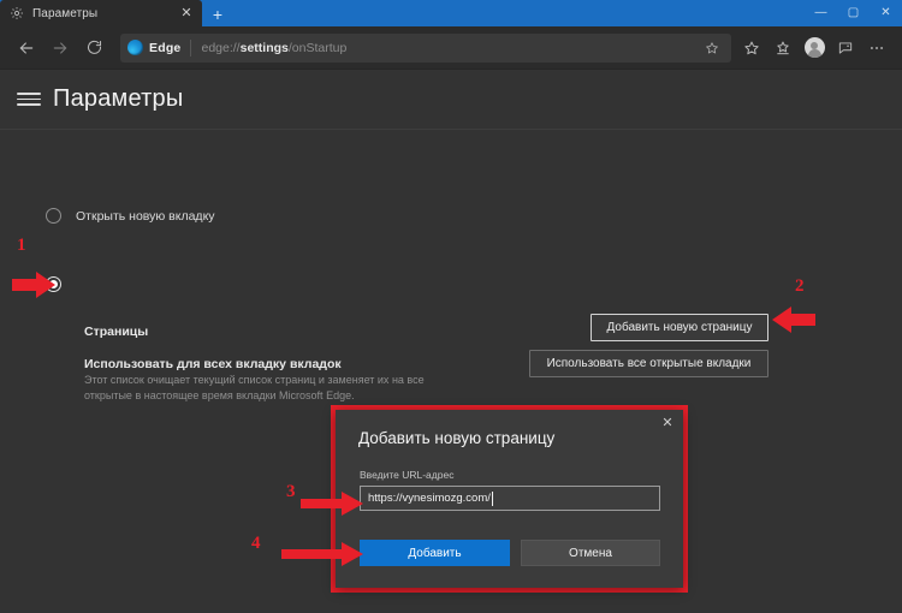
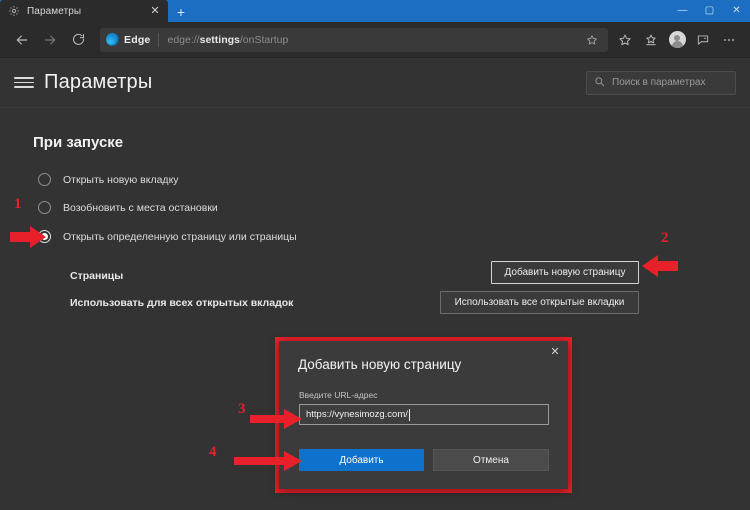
  Параметры
  ✕
  +
  —
  ▢
  ✕
  Edge
  edge://settings/onStartup
  Параметры
+ Поиск в параметрах
+ При запуске
  Открыть новую вкладку
+ Возобновить с места остановки
+ Открыть определенную страницу или страницы
  Страницы
  Добавить новую страницу
- Использовать для всех вкладку вкладок
+ Использовать для всех открытых вкладок
  Использовать все открытые вкладки
- Этот список очищает текущий список страниц и заменяет их на все открытые в настоящее время вкладки Microsoft Edge.
  ✕
  Добавить новую страницу
  Введите URL-адрес
  https://vynesimozg.com/
  Добавить
  Отмена
  1
  2
  3
  4
